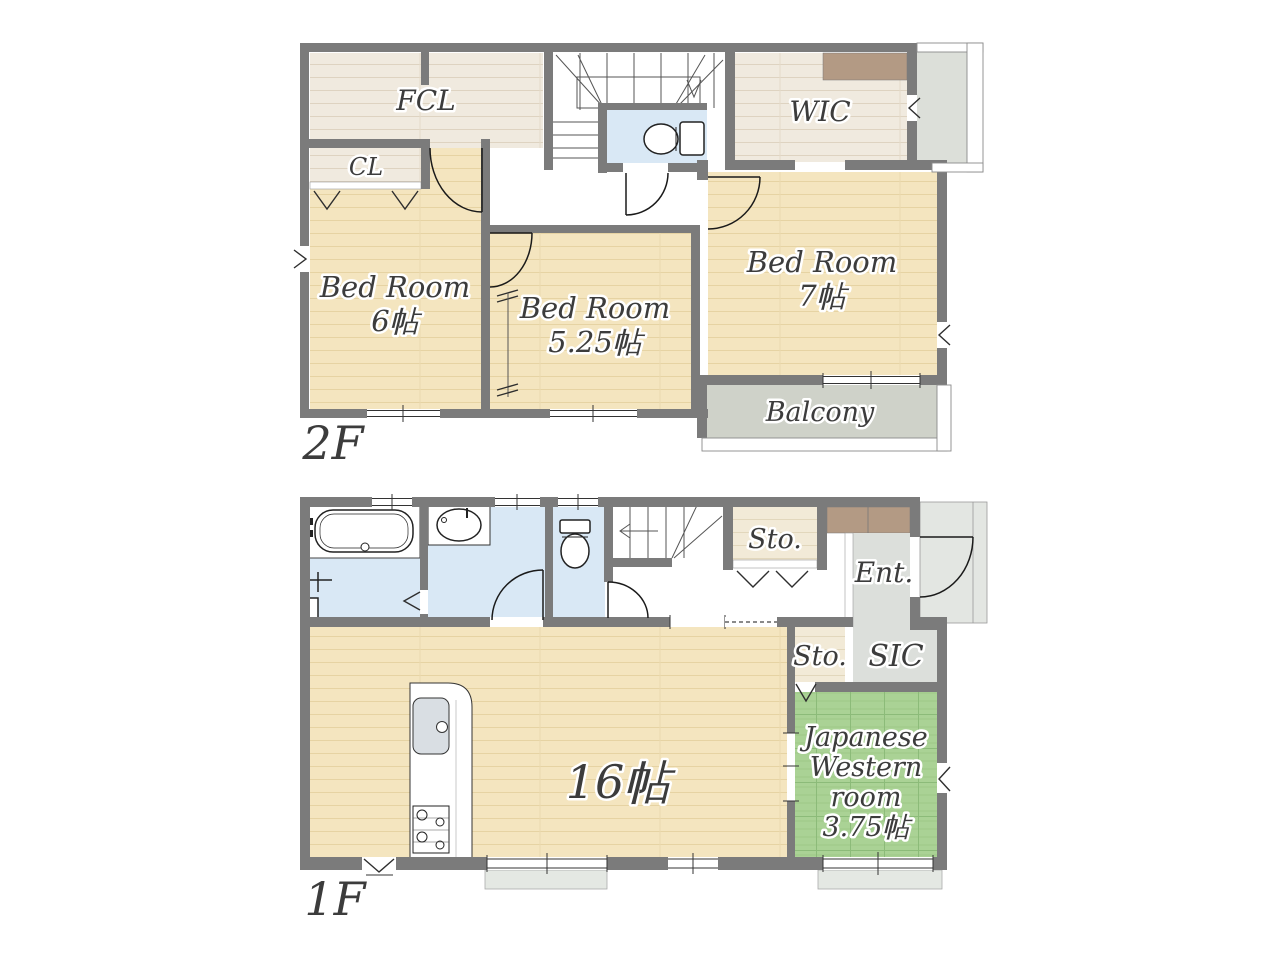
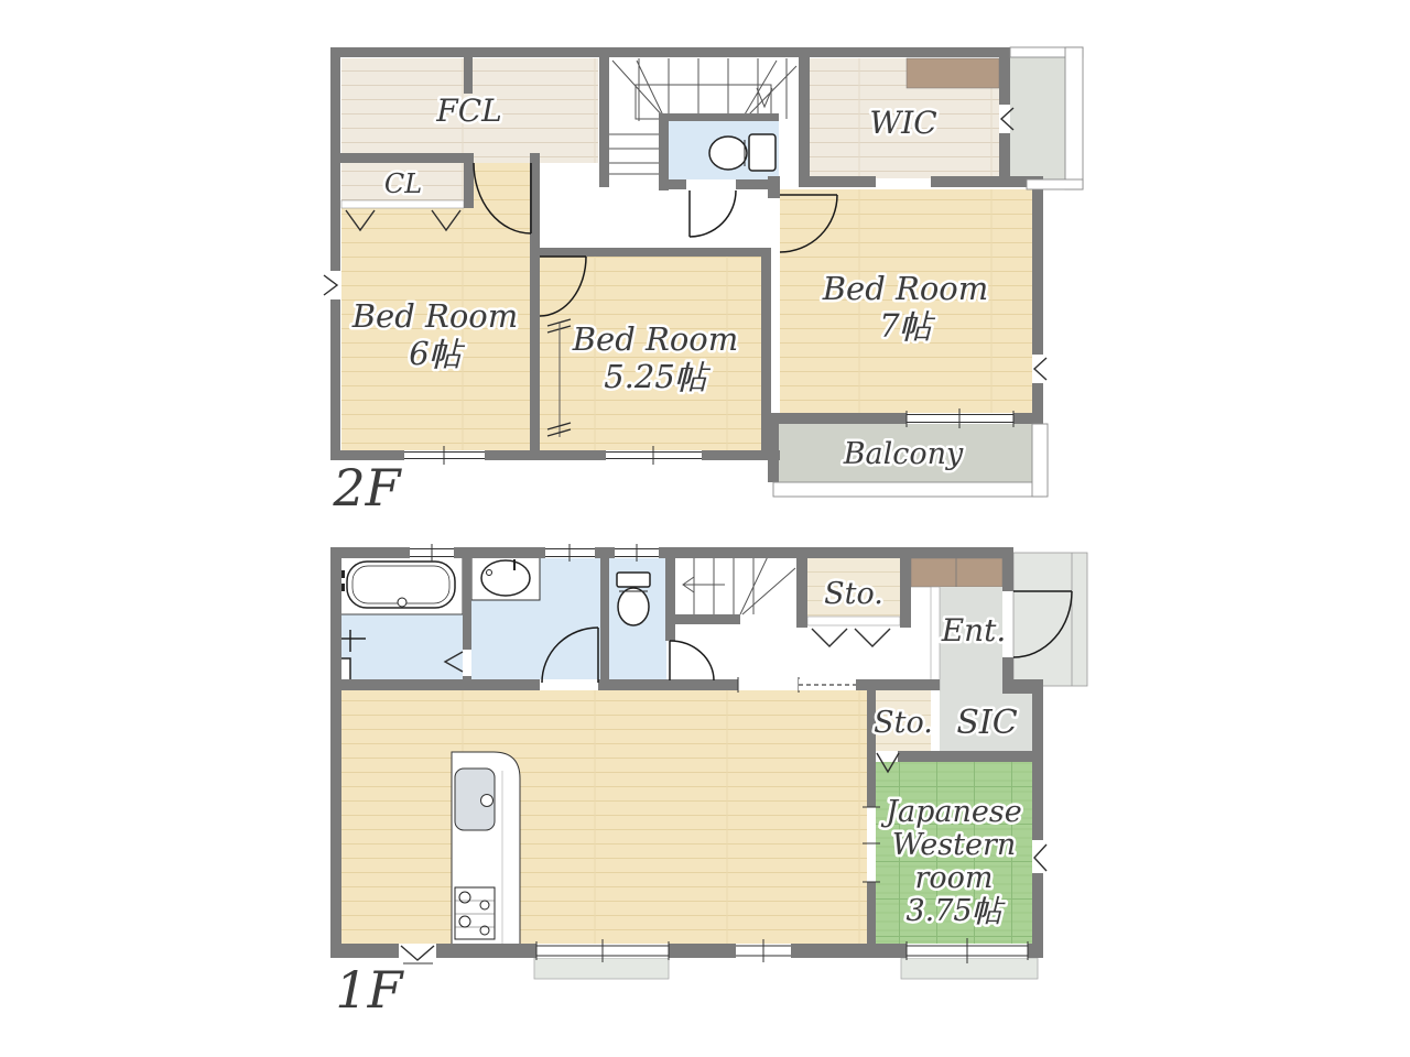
  FCL
  CL
  Bed Room
  6帖
  Bed Room
  5.25帖
  Bed Room
  7帖
  WIC
  Balcony
  2F
  Sto.
  Ent.
  Sto.
  SIC
- 16帖
  Japanese
  Western
  room
  3.75帖
  1F
